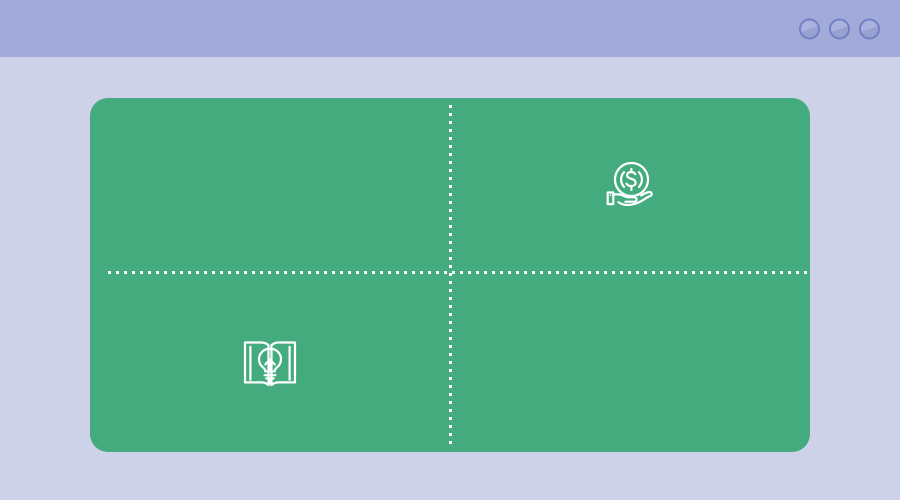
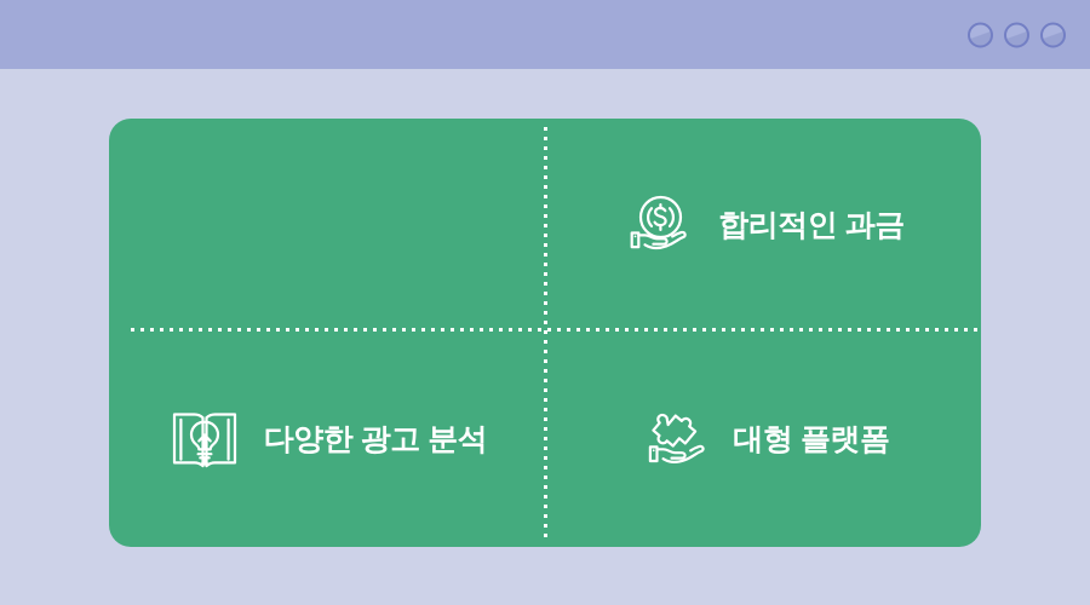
+ 합리적인 과금
+ 다양한 광고 분석
+ 대형 플랫폼
